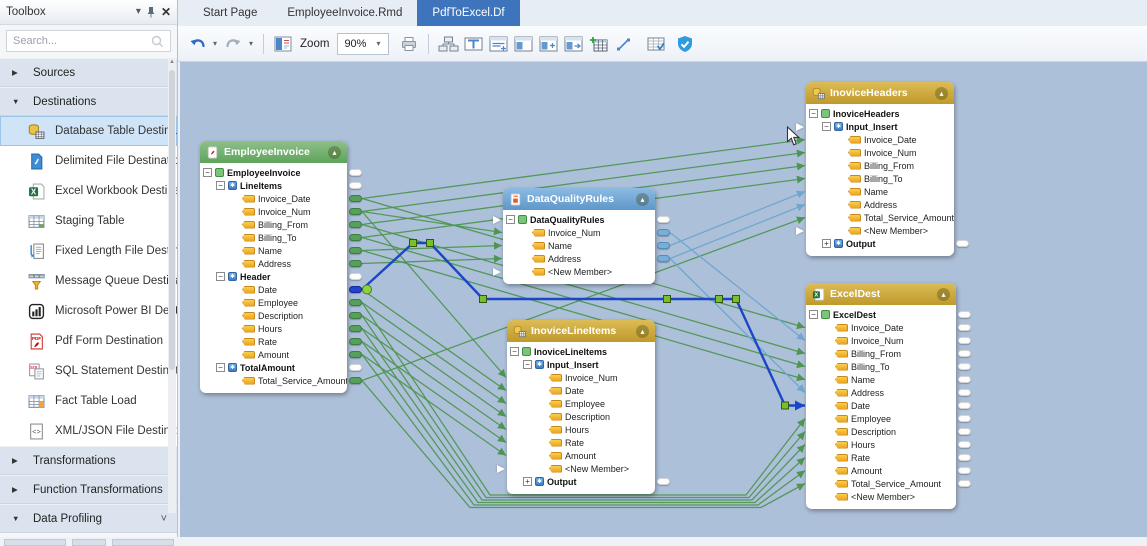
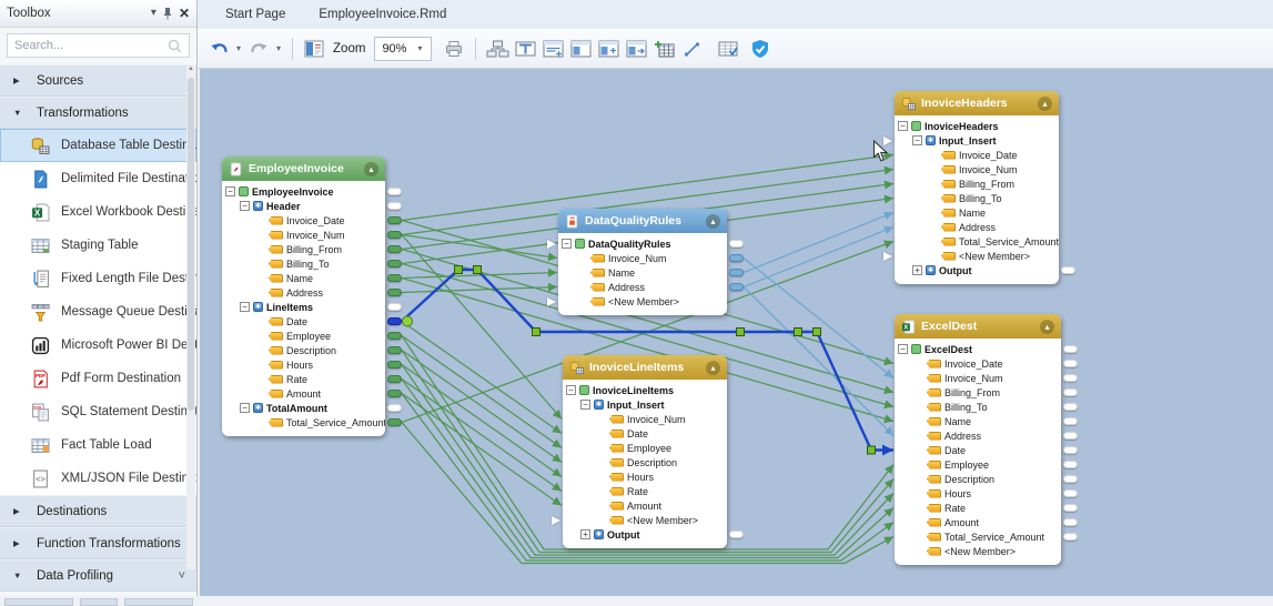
  Toolbox
  ▾
  ✕
  Search...
  ▶
  Sources
  ▼
- Destinations
+ Transformations
  Database Table Desti
  Delimited File Destina
  X
  Excel Workbook Destia
  Staging Table
  Fixed Length File Des
  Message Queue Dest
  Microsoft Power BI Det
  Pdf Form Destination
  SQL Statement Destint
  Fact Table Load
  <>
  XML/JSON File Destin
  ▶
- Transformations
+ Destinations
  ▶
  Function Transformations
  ▼
  Data Profiling
  ˅
  Start Page
  EmployeeInvoice.Rmd
- PdfToExcel.Df
  ▾
  ▾
  Zoom
  90%
  ▾
  EmployeeInvoice
  ▴
  −
  EmployeeInvoice
  −
- LineItems
+ Header
  Invoice_Date
  Invoice_Num
  Billing_From
  Billing_To
  Name
  Address
  −
- Header
+ LineItems
  Date
  Employee
  Description
  Hours
  Rate
  Amount
  −
  TotalAmount
  Total_Service_Amount
  DataQualityRules
  ▴
  −
  DataQualityRules
  Invoice_Num
  Name
  Address
  <New Member>
  InoviceLineItems
  ▴
  −
  InoviceLineItems
  −
  Input_Insert
  Invoice_Num
  Date
  Employee
  Description
  Hours
  Rate
  Amount
  <New Member>
  +
  Output
  InoviceHeaders
  ▴
  −
  InoviceHeaders
  −
  Input_Insert
  Invoice_Date
  Invoice_Num
  Billing_From
  Billing_To
  Name
  Address
  Total_Service_Amount
  <New Member>
  +
  Output
  ExcelDest
  ▴
  −
  ExcelDest
  Invoice_Date
  Invoice_Num
  Billing_From
  Billing_To
  Name
  Address
  Date
  Employee
  Description
  Hours
  Rate
  Amount
  Total_Service_Amount
  <New Member>
